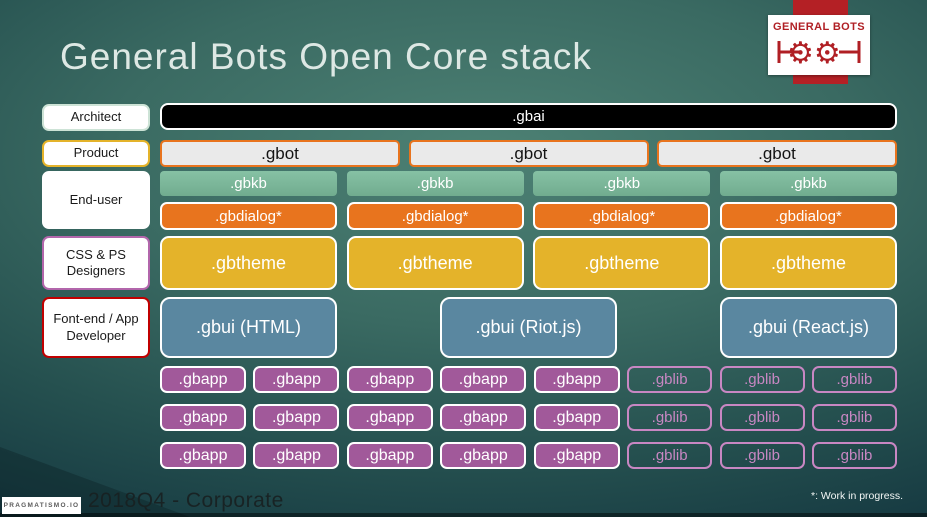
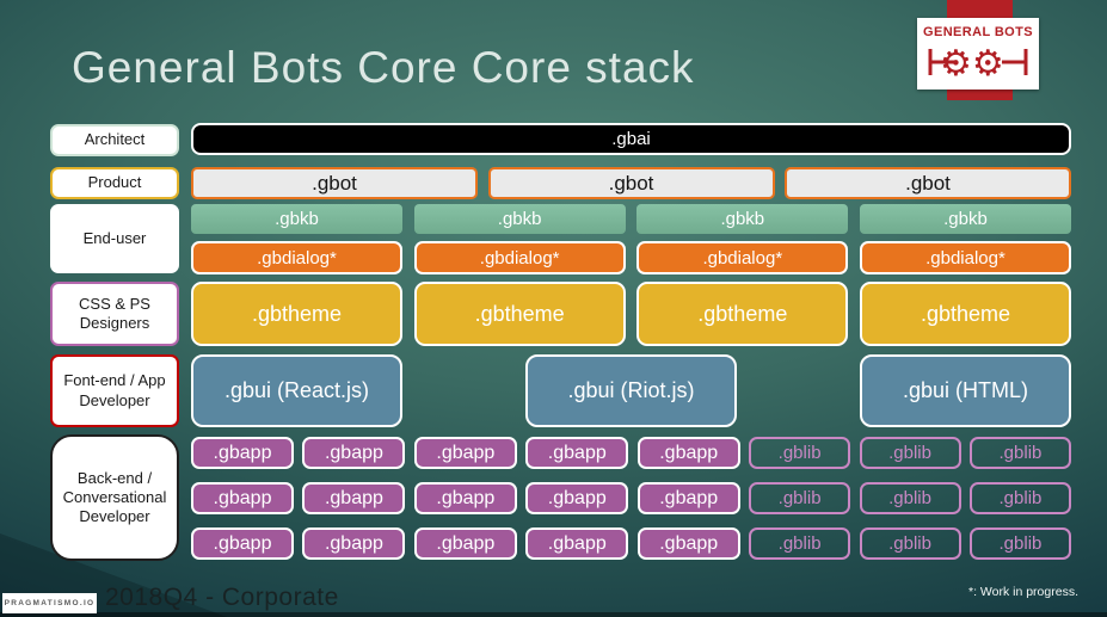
- General Bots Open Core stack
+ General Bots Core Core stack
  GENERAL BOTS
  ⚙⚙
  Architect
  Product
  End-user
  CSS & PS Designers
  Font-end / App Developer
+ Back-end / Conversational Developer
  .gbai
  .gbot
  .gbot
  .gbot
  .gbkb
  .gbkb
  .gbkb
  .gbkb
  .gbdialog*
  .gbdialog*
  .gbdialog*
  .gbdialog*
  .gbtheme
  .gbtheme
  .gbtheme
  .gbtheme
- .gbui (HTML)
+ .gbui (React.js)
  .gbui (Riot.js)
- .gbui (React.js)
+ .gbui (HTML)
  .gbapp
  .gbapp
  .gbapp
  .gbapp
  .gbapp
  .gblib
  .gblib
  .gblib
  .gbapp
  .gbapp
  .gbapp
  .gbapp
  .gbapp
  .gblib
  .gblib
  .gblib
  .gbapp
  .gbapp
  .gbapp
  .gbapp
  .gbapp
  .gblib
  .gblib
  .gblib
  2018Q4 - Corporate
  *: Work in progress.
